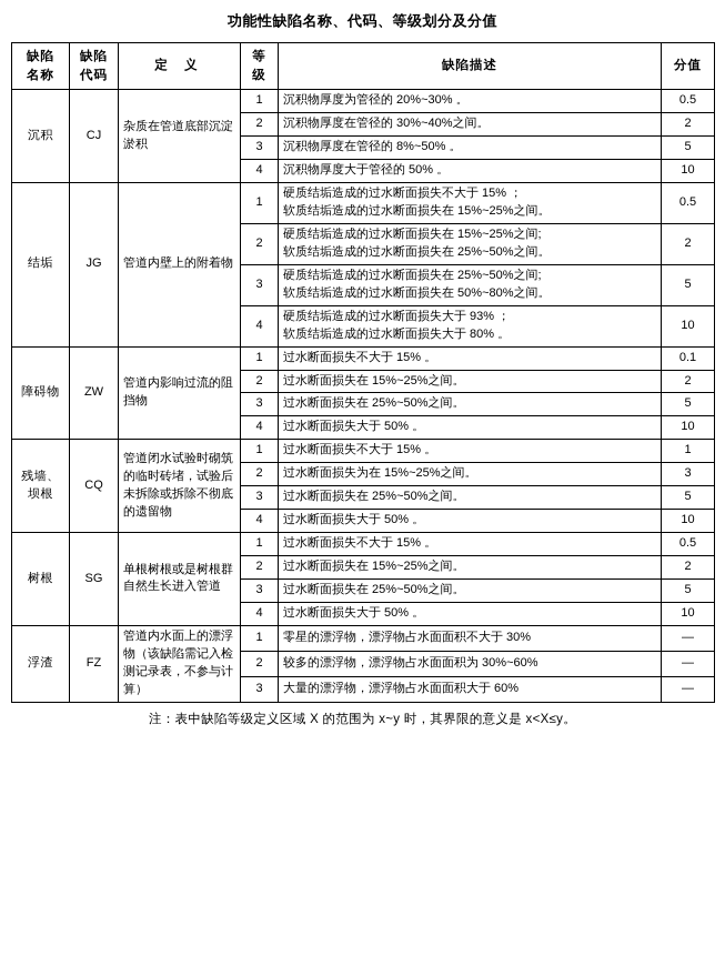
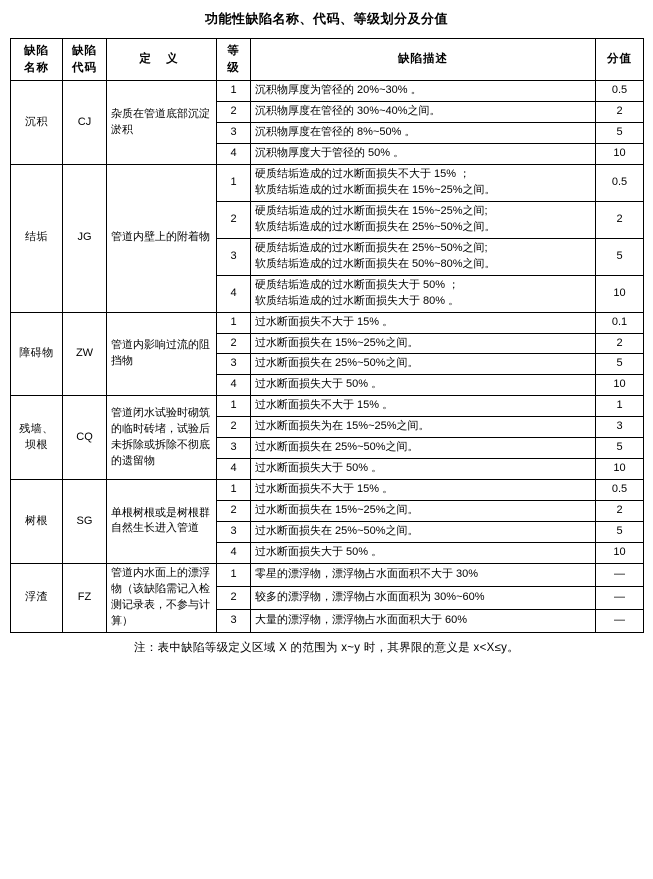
  功能性缺陷名称、代码、等级划分及分值
  缺陷 名称	缺陷 代码	定 义	等 级	缺陷描述	分值
  沉积	CJ	杂质在管道底部沉淀淤积	1	沉积物厚度为管径的 20%~30% 。	0.5
  2	沉积物厚度在管径的 30%~40%之间。	2
  3	沉积物厚度在管径的 8%~50% 。	5
  4	沉积物厚度大于管径的 50% 。	10
  结垢	JG	管道内壁上的附着物	1	硬质结垢造成的过水断面损失不大于 15% ；软质结垢造成的过水断面损失在 15%~25%之间。	0.5
  2	硬质结垢造成的过水断面损失在 15%~25%之间;软质结垢造成的过水断面损失在 25%~50%之间。	2
  3	硬质结垢造成的过水断面损失在 25%~50%之间;软质结垢造成的过水断面损失在 50%~80%之间。	5
- 4	硬质结垢造成的过水断面损失大于 93% ；软质结垢造成的过水断面损失大于 80% 。	10
+ 4	硬质结垢造成的过水断面损失大于 50% ；软质结垢造成的过水断面损失大于 80% 。	10
  障碍物	ZW	管道内影响过流的阻挡物	1	过水断面损失不大于 15% 。	0.1
  2	过水断面损失在 15%~25%之间。	2
  3	过水断面损失在 25%~50%之间。	5
  4	过水断面损失大于 50% 。	10
  残墙、坝根	CQ	管道闭水试验时砌筑的临时砖堵，试验后未拆除或拆除不彻底的遗留物	1	过水断面损失不大于 15% 。	1
  2	过水断面损失为在 15%~25%之间。	3
  3	过水断面损失在 25%~50%之间。	5
  4	过水断面损失大于 50% 。	10
  树根	SG	单根树根或是树根群自然生长进入管道	1	过水断面损失不大于 15% 。	0.5
  2	过水断面损失在 15%~25%之间。	2
  3	过水断面损失在 25%~50%之间。	5
  4	过水断面损失大于 50% 。	10
  浮渣	FZ	管道内水面上的漂浮物（该缺陷需记入检测记录表，不参与计算）	1	零星的漂浮物，漂浮物占水面面积不大于 30%	—
  2	较多的漂浮物，漂浮物占水面面积为 30%~60%	—
  3	大量的漂浮物，漂浮物占水面面积大于 60%	—
  注：表中缺陷等级定义区域 X 的范围为 x~y 时，其界限的意义是 x<X≤y。
